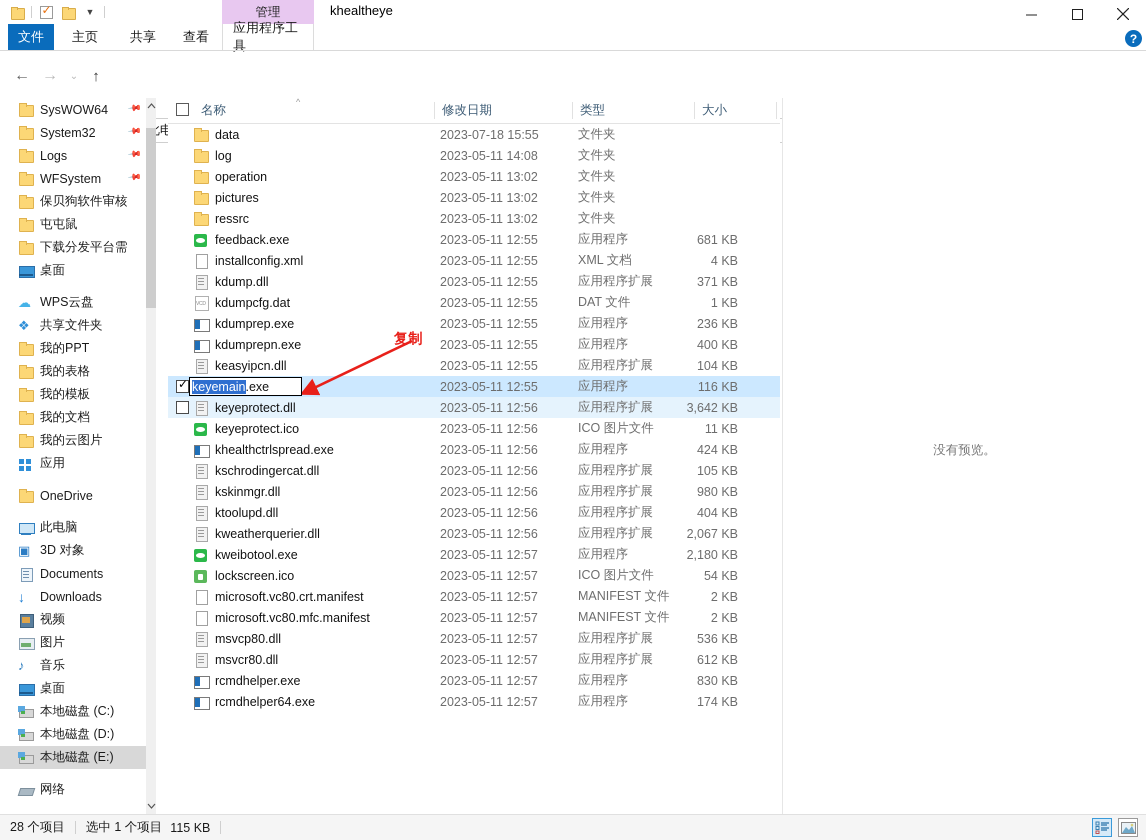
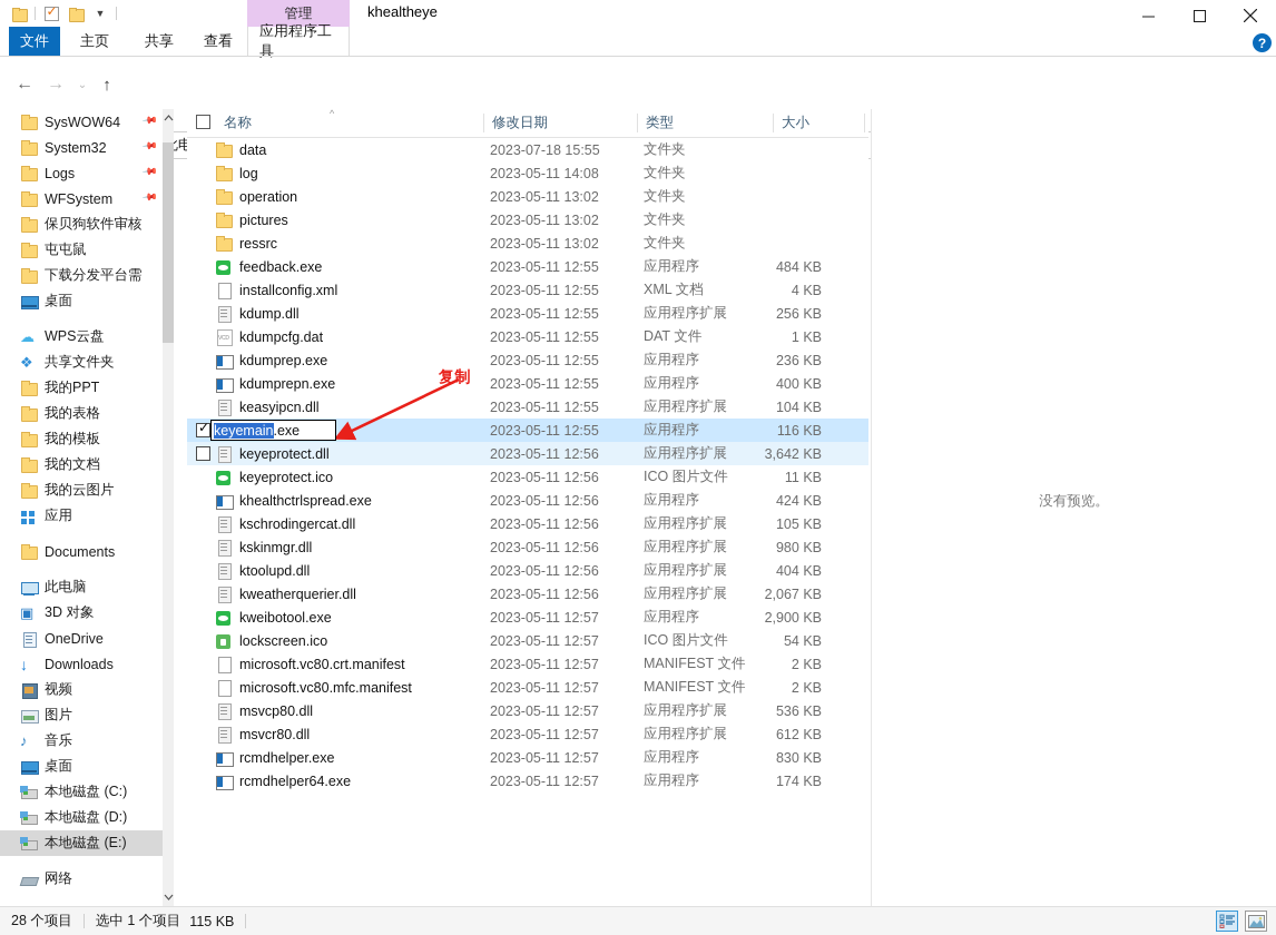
  ▼
  管理
  khealtheye
  文件
  主页
  共享
  查看
  应用程序工具
  ?
  ←
  →
  ⌄
  ↑
  SysWOW64
  System32
  Logs
  WFSystem
  保贝狗软件审核
  屯屯鼠
  下载分发平台需
  桌面
  ☁
  WPS云盘
  ❖
  共享文件夹
  我的PPT
  我的表格
  我的模板
  我的文档
  我的云图片
  应用
- OneDrive
+ Documents
  此电脑
  ▣
  3D 对象
- Documents
+ OneDrive
  ↓
  Downloads
  视频
  图片
  ♪
  音乐
  桌面
  本地磁盘 (C:)
  本地磁盘 (D:)
  本地磁盘 (E:)
  网络
  名称
  ^
  修改日期
  类型
  大小
  data
  2023-07-18 15:55
  文件夹
  log
  2023-05-11 14:08
  文件夹
  operation
  2023-05-11 13:02
  文件夹
  pictures
  2023-05-11 13:02
  文件夹
  ressrc
  2023-05-11 13:02
  文件夹
  feedback.exe
  2023-05-11 12:55
  应用程序
- 681 KB
+ 484 KB
  installconfig.xml
  2023-05-11 12:55
  XML 文档
  4 KB
  kdump.dll
  2023-05-11 12:55
  应用程序扩展
- 371 KB
+ 256 KB
  kdumpcfg.dat
  2023-05-11 12:55
  DAT 文件
  1 KB
  kdumprep.exe
  2023-05-11 12:55
  应用程序
  236 KB
  kdumprepn.exe
  2023-05-11 12:55
  应用程序
  400 KB
  keasyipcn.dll
  2023-05-11 12:55
  应用程序扩展
  104 KB
  keyemain
  .exe
  2023-05-11 12:55
  应用程序
  116 KB
  keyeprotect.dll
  2023-05-11 12:56
  应用程序扩展
  3,642 KB
  keyeprotect.ico
  2023-05-11 12:56
  ICO 图片文件
  11 KB
  khealthctrlspread.exe
  2023-05-11 12:56
  应用程序
  424 KB
  kschrodingercat.dll
  2023-05-11 12:56
  应用程序扩展
  105 KB
  kskinmgr.dll
  2023-05-11 12:56
  应用程序扩展
  980 KB
  ktoolupd.dll
  2023-05-11 12:56
  应用程序扩展
  404 KB
  kweatherquerier.dll
  2023-05-11 12:56
  应用程序扩展
  2,067 KB
  kweibotool.exe
  2023-05-11 12:57
  应用程序
- 2,180 KB
+ 2,900 KB
  lockscreen.ico
  2023-05-11 12:57
  ICO 图片文件
  54 KB
  microsoft.vc80.crt.manifest
  2023-05-11 12:57
  MANIFEST 文件
  2 KB
  microsoft.vc80.mfc.manifest
  2023-05-11 12:57
  MANIFEST 文件
  2 KB
  msvcp80.dll
  2023-05-11 12:57
  应用程序扩展
  536 KB
  msvcr80.dll
  2023-05-11 12:57
  应用程序扩展
  612 KB
  rcmdhelper.exe
  2023-05-11 12:57
  应用程序
  830 KB
  rcmdhelper64.exe
  2023-05-11 12:57
  应用程序
  174 KB
  复制
  没有预览。
  28 个项目
  选中 1 个项目
  115 KB
